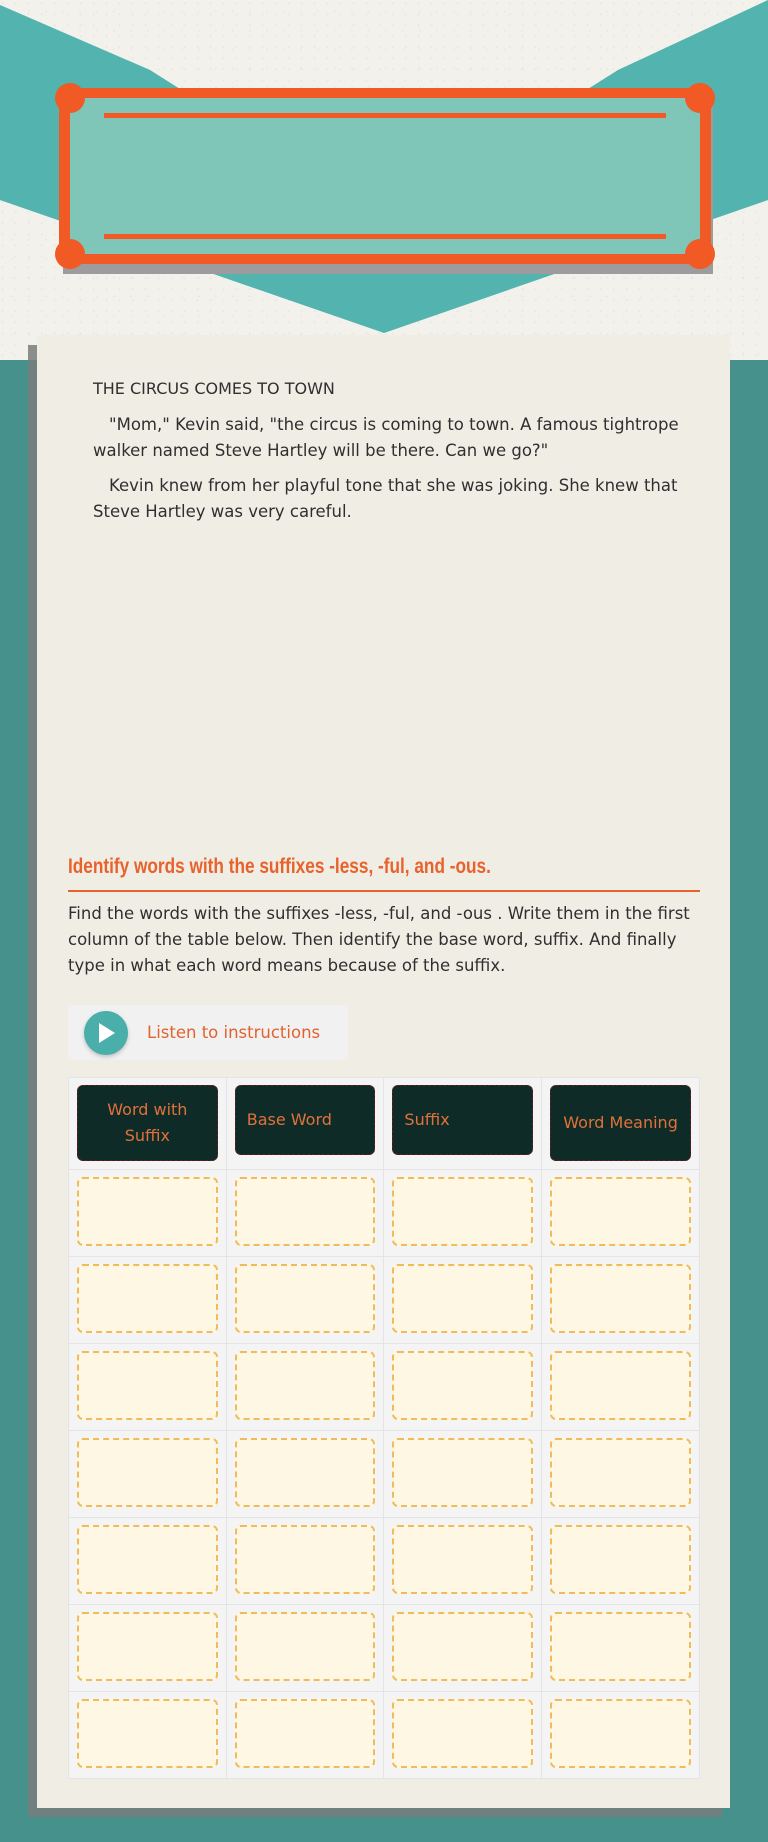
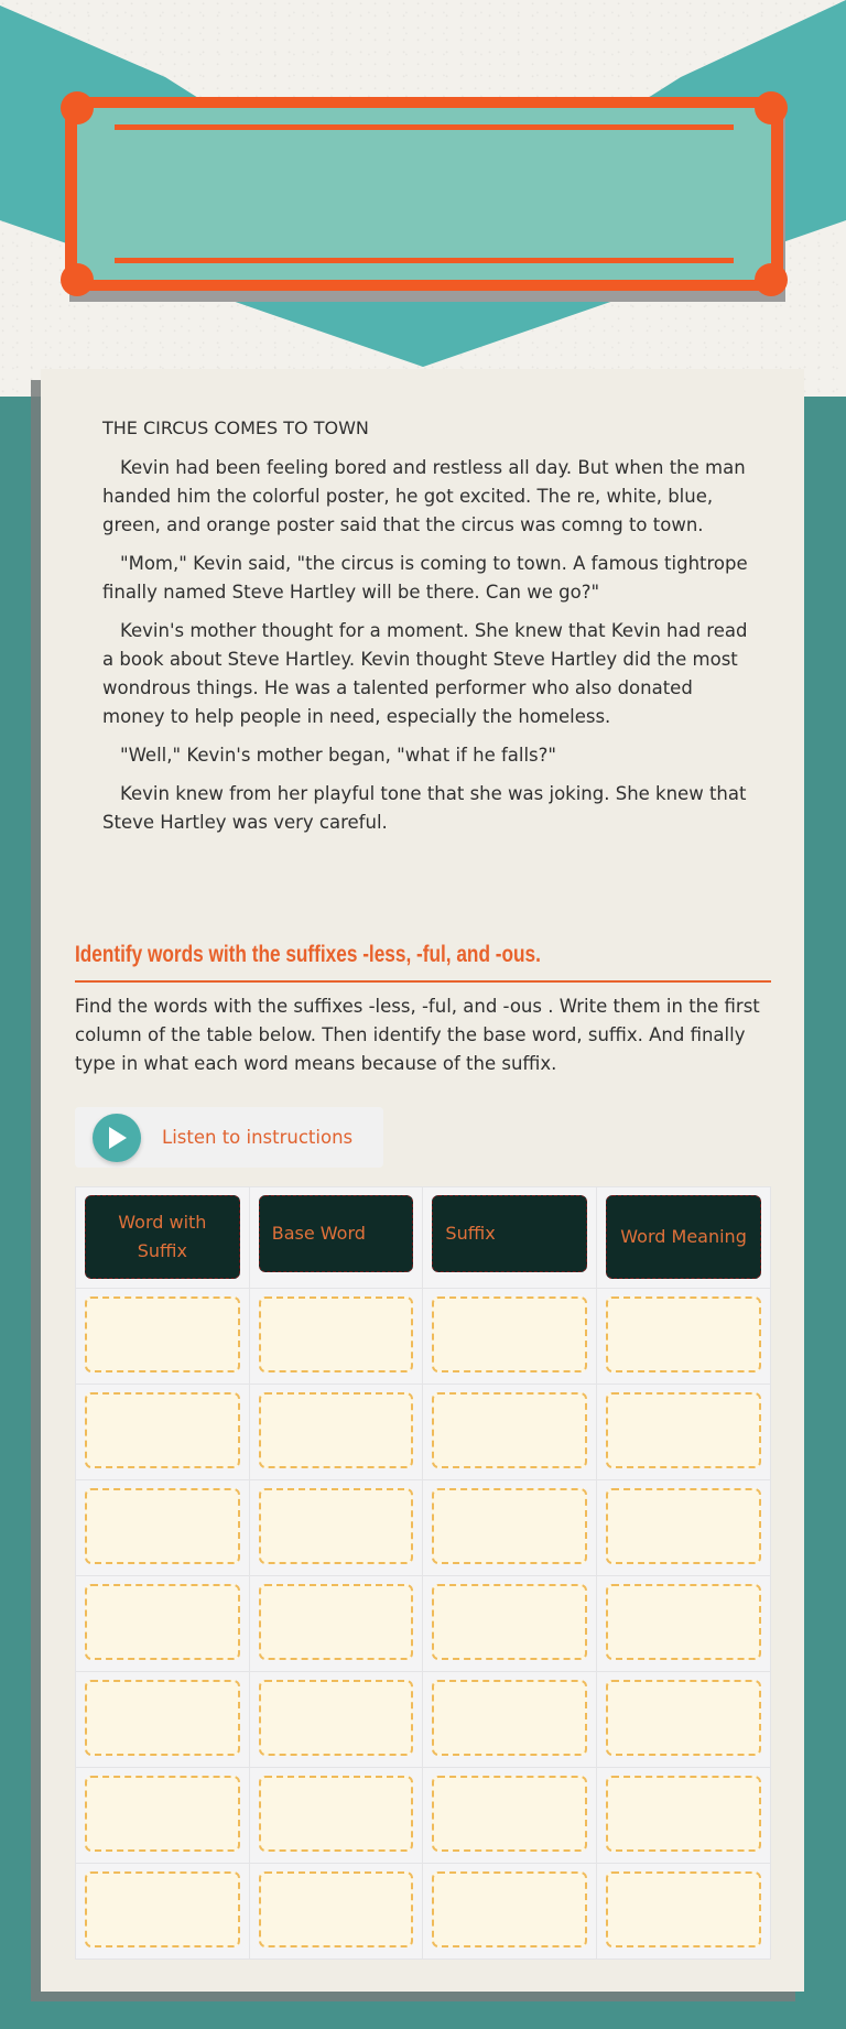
  THE CIRCUS COMES TO TOWN
+ Kevin had been feeling bored and restless all day. But when the man handed him the colorful poster, he got excited. The re, white, blue, green, and orange poster said that the circus was comng to town.
- "Mom," Kevin said, "the circus is coming to town. A famous tightrope walker named Steve Hartley will be there. Can we go?"
+ "Mom," Kevin said, "the circus is coming to town. A famous tightrope finally named Steve Hartley will be there. Can we go?"
+ Kevin's mother thought for a moment. She knew that Kevin had read a book about Steve Hartley. Kevin thought Steve Hartley did the most wondrous things. He was a talented performer who also donated money to help people in need, especially the homeless.
+ "Well," Kevin's mother began, "what if he falls?"
  Kevin knew from her playful tone that she was joking. She knew that Steve Hartley was very careful.
  Identify words with the suffixes -less, -ful, and -ous.
  Find the words with the suffixes -less, -ful, and -ous . Write them in the first column of the table below. Then identify the base word, suffix. And finally type in what each word means because of the suffix.
  Listen to instructions
  Word with Suffix	Base Word	Suffix	Word Meaning
